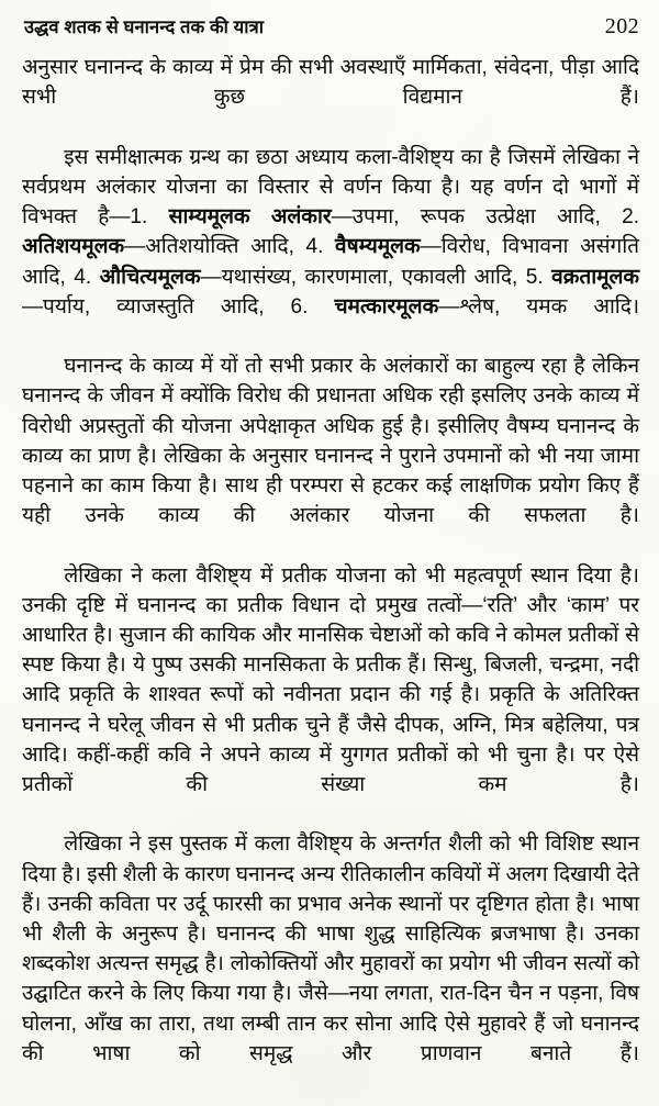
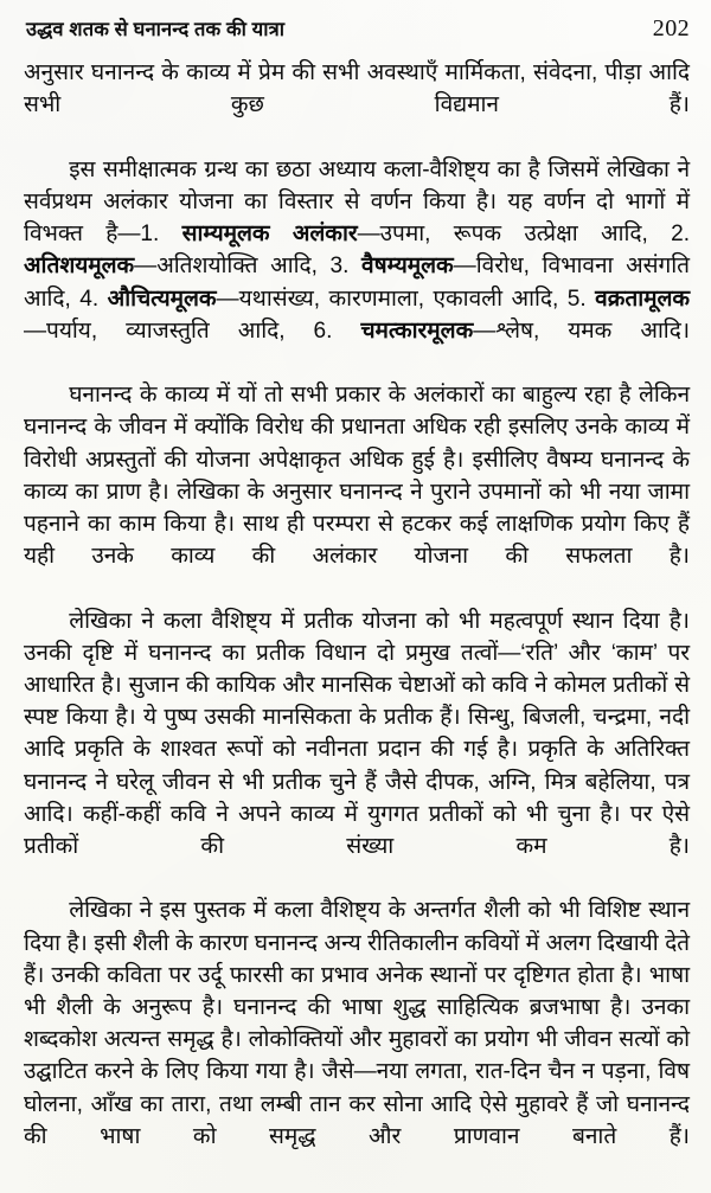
  उद्धव शतक से घनानन्द तक की यात्रा
  202
  अनुसार घनानन्द के काव्य में प्रेम की सभी अवस्थाएँ मार्मिकता, संवेदना, पीड़ा आदि सभी कुछ विद्यमान हैं।
- इस समीक्षात्मक ग्रन्थ का छठा अध्याय कला-वैशिष्ट्य का है जिसमें लेखिका ने सर्वप्रथम अलंकार योजना का विस्तार से वर्णन किया है। यह वर्णन दो भागों में विभक्त है—1. साम्यमूलक अलंकार—उपमा, रूपक उत्प्रेक्षा आदि, 2. अतिशयमूलक—अतिशयोक्ति आदि, 4. वैषम्यमूलक—विरोध, विभावना असंगति आदि, 4. औचित्यमूलक—यथासंख्य, कारणमाला, एकावली आदि, 5. वक्रतामूलक—पर्याय, व्याजस्तुति आदि, 6. चमत्कारमूलक—श्लेष, यमक आदि।
+ इस समीक्षात्मक ग्रन्थ का छठा अध्याय कला-वैशिष्ट्य का है जिसमें लेखिका ने सर्वप्रथम अलंकार योजना का विस्तार से वर्णन किया है। यह वर्णन दो भागों में विभक्त है—1. साम्यमूलक अलंकार—उपमा, रूपक उत्प्रेक्षा आदि, 2. अतिशयमूलक—अतिशयोक्ति आदि, 3. वैषम्यमूलक—विरोध, विभावना असंगति आदि, 4. औचित्यमूलक—यथासंख्य, कारणमाला, एकावली आदि, 5. वक्रतामूलक—पर्याय, व्याजस्तुति आदि, 6. चमत्कारमूलक—श्लेष, यमक आदि।
  घनानन्द के काव्य में यों तो सभी प्रकार के अलंकारों का बाहुल्य रहा है लेकिन घनानन्द के जीवन में क्योंकि विरोध की प्रधानता अधिक रही इसलिए उनके काव्य में विरोधी अप्रस्तुतों की योजना अपेक्षाकृत अधिक हुई है। इसीलिए वैषम्य घनानन्द के काव्य का प्राण है। लेखिका के अनुसार घनानन्द ने पुराने उपमानों को भी नया जामा पहनाने का काम किया है। साथ ही परम्परा से हटकर कई लाक्षणिक प्रयोग किए हैं यही उनके काव्य की अलंकार योजना की सफलता है।
  लेखिका ने कला वैशिष्ट्य में प्रतीक योजना को भी महत्वपूर्ण स्थान दिया है। उनकी दृष्टि में घनानन्द का प्रतीक विधान दो प्रमुख तत्वों—‘रति’ और ‘काम’ पर आधारित है। सुजान की कायिक और मानसिक चेष्टाओं को कवि ने कोमल प्रतीकों से स्पष्ट किया है। ये पुष्प उसकी मानसिकता के प्रतीक हैं। सिन्धु, बिजली, चन्द्रमा, नदी आदि प्रकृति के शाश्वत रूपों को नवीनता प्रदान की गई है। प्रकृति के अतिरिक्त घनानन्द ने घरेलू जीवन से भी प्रतीक चुने हैं जैसे दीपक, अग्नि, मित्र बहेलिया, पत्र आदि। कहीं-कहीं कवि ने अपने काव्य में युगगत प्रतीकों को भी चुना है। पर ऐसे प्रतीकों की संख्या कम है।
  लेखिका ने इस पुस्तक में कला वैशिष्ट्य के अन्तर्गत शैली को भी विशिष्ट स्थान दिया है। इसी शैली के कारण घनानन्द अन्य रीतिकालीन कवियों में अलग दिखायी देते हैं। उनकी कविता पर उर्दू फारसी का प्रभाव अनेक स्थानों पर दृष्टिगत होता है। भाषा भी शैली के अनुरूप है। घनानन्द की भाषा शुद्ध साहित्यिक ब्रजभाषा है। उनका शब्दकोश अत्यन्त समृद्ध है। लोकोक्तियों और मुहावरों का प्रयोग भी जीवन सत्यों को उद्घाटित करने के लिए किया गया है। जैसे—नया लगता, रात-दिन चैन न पड़ना, विष घोलना, आँख का तारा, तथा लम्बी तान कर सोना आदि ऐसे मुहावरे हैं जो घनानन्द की भाषा को समृद्ध और प्राणवान बनाते हैं।
